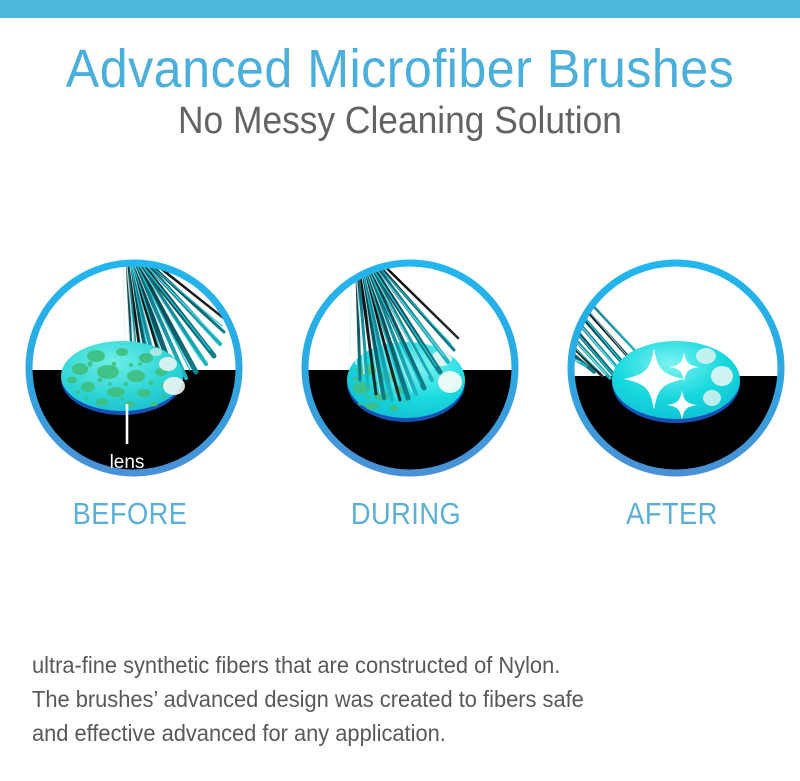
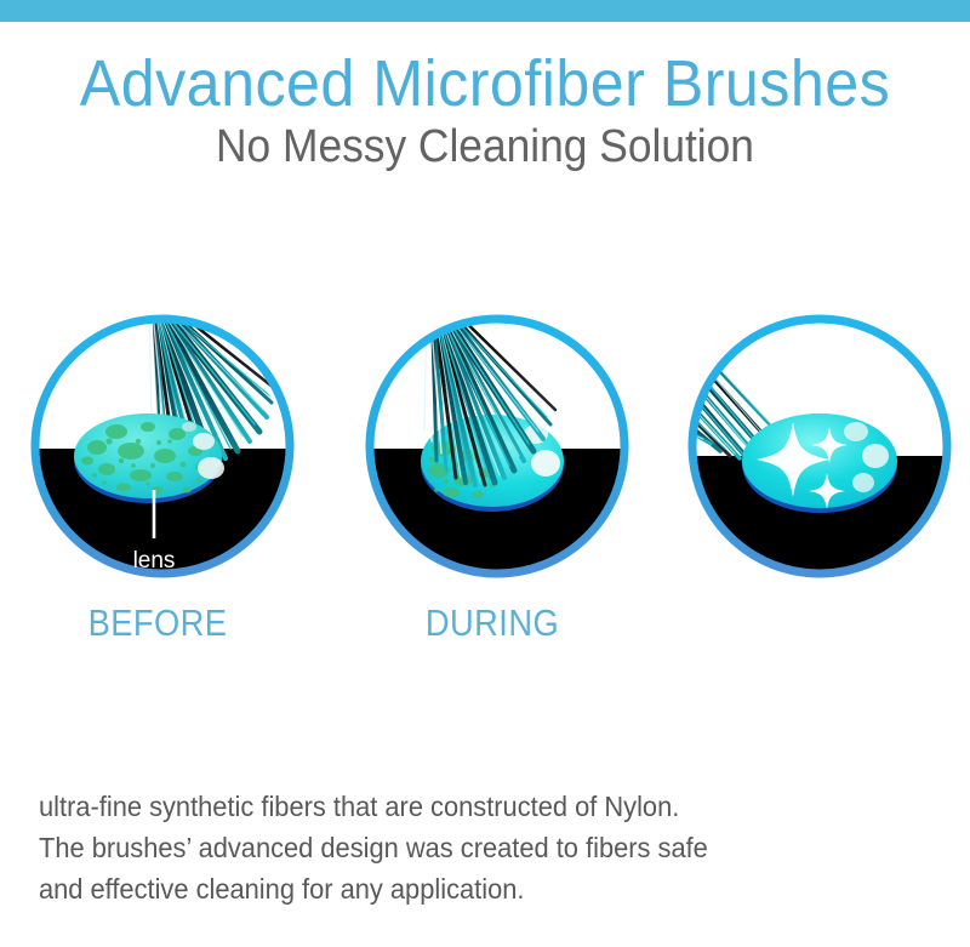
  Advanced Microfiber Brushes
  No Messy Cleaning Solution
  lens
  BEFORE
  DURING
- AFTER
  ultra-fine synthetic fibers that are constructed of Nylon.
  The brushes’ advanced design was created to fibers safe
- and effective advanced for any application.
+ and effective cleaning for any application.
